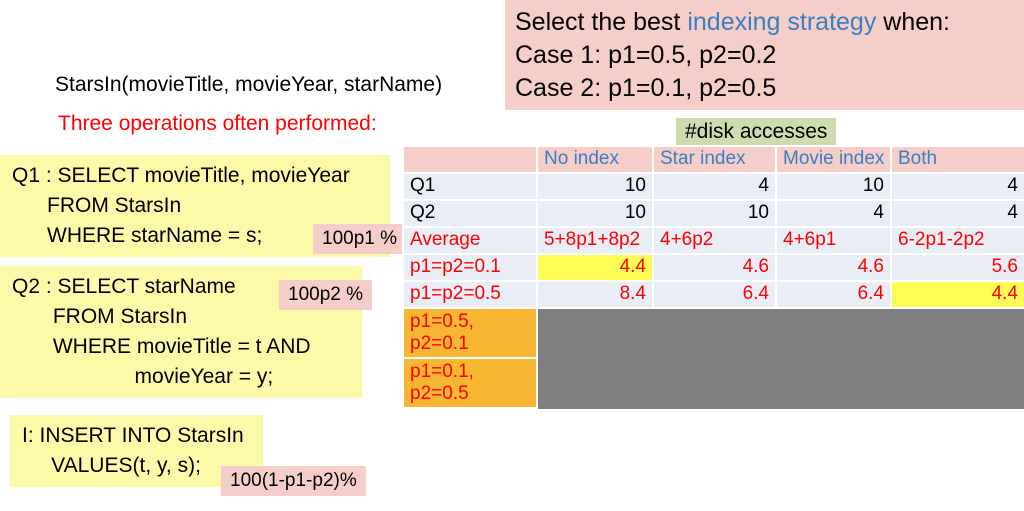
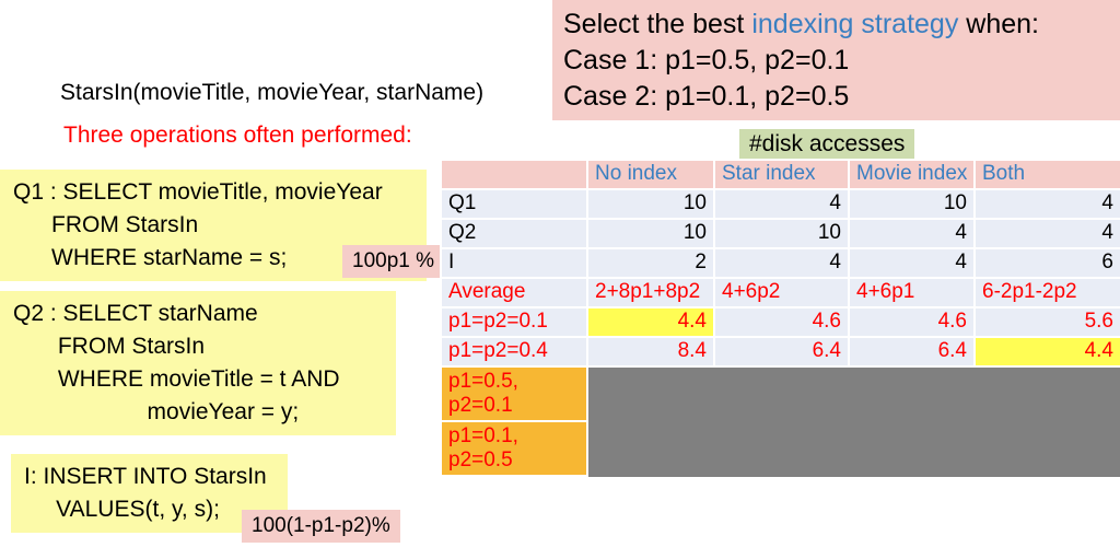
  Select the best indexing strategy when:
- Case 1: p1=0.5, p2=0.2
+ Case 1: p1=0.5, p2=0.1
  Case 2: p1=0.1, p2=0.5
  StarsIn(movieTitle, movieYear, starName)
  Three operations often performed:
  Q1 : SELECT movieTitle, movieYear
  FROM StarsIn
  WHERE starName = s;
  Q2 : SELECT starName
  FROM StarsIn
  WHERE movieTitle = t AND
  movieYear = y;
  I: INSERT INTO StarsIn
  VALUES(t, y, s);
  100p1 %
- 100p2 %
  100(1-p1-p2)%
  #disk accesses
  	No index	Star index	Movie index	Both
  Q1	10	4	10	4
  Q2	10	10	4	4
+ I	2	4	4	6
- Average	5+8p1+8p2	4+6p2	4+6p1	6-2p1-2p2
+ Average	2+8p1+8p2	4+6p2	4+6p1	6-2p1-2p2
  p1=p2=0.1	4.4	4.6	4.6	5.6
- p1=p2=0.5	8.4	6.4	6.4	4.4
+ p1=p2=0.4	8.4	6.4	6.4	4.4
  p1=0.5,p2=0.1
  p1=0.1,p2=0.5
